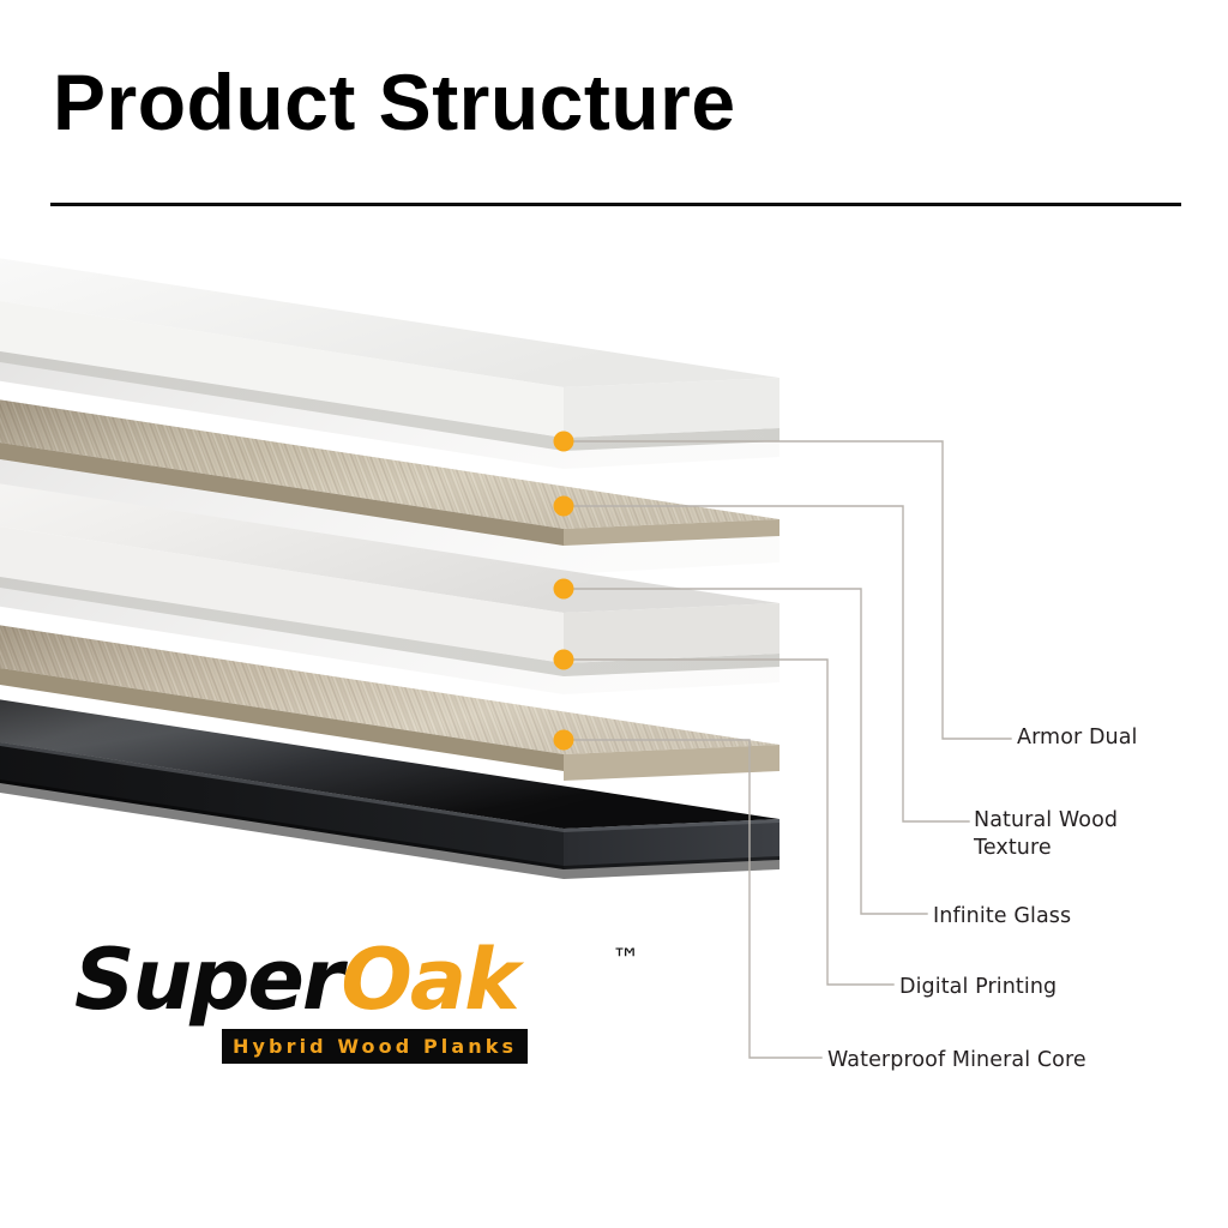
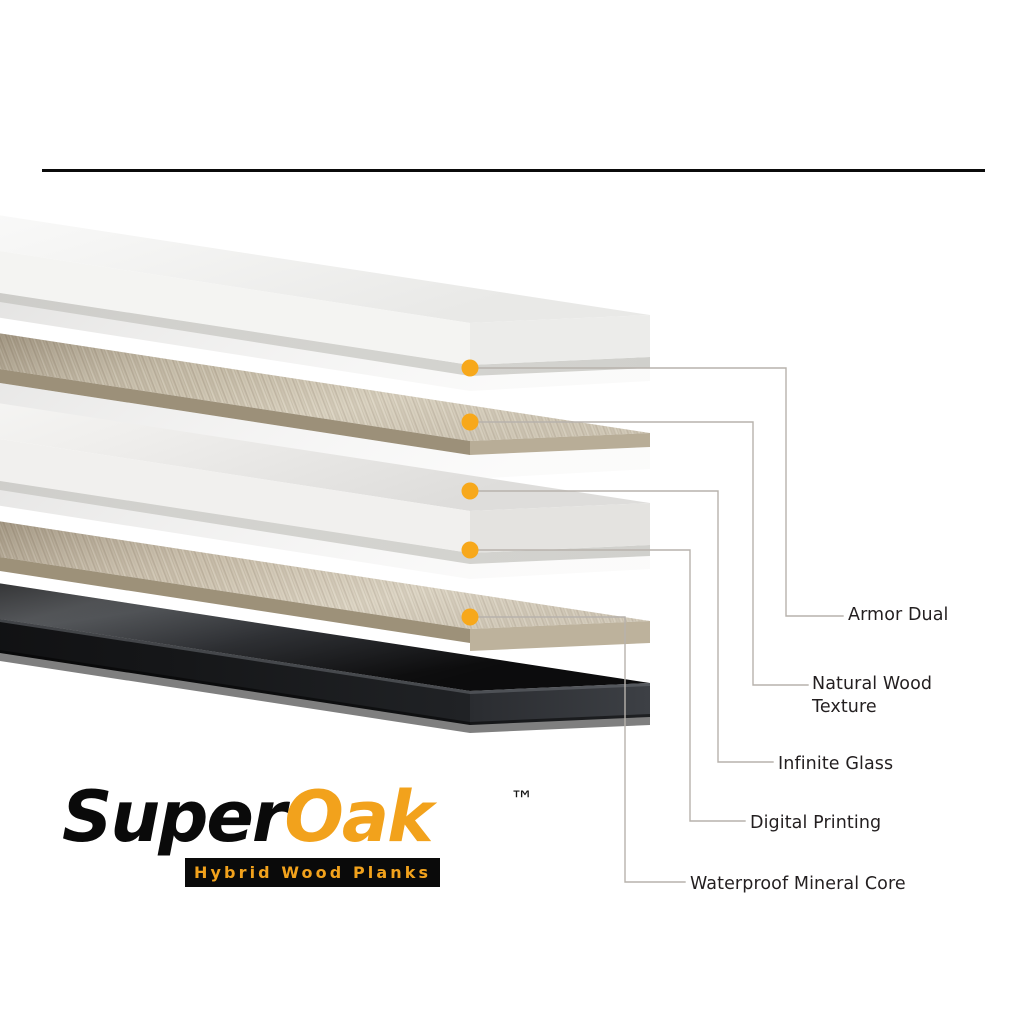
- Product Structure
  Armor Dual
  Natural Wood
  Texture
  Infinite Glass
  Digital Printing
  Waterproof Mineral Core
  SuperOak
  ™
  Hybrid Wood Planks
